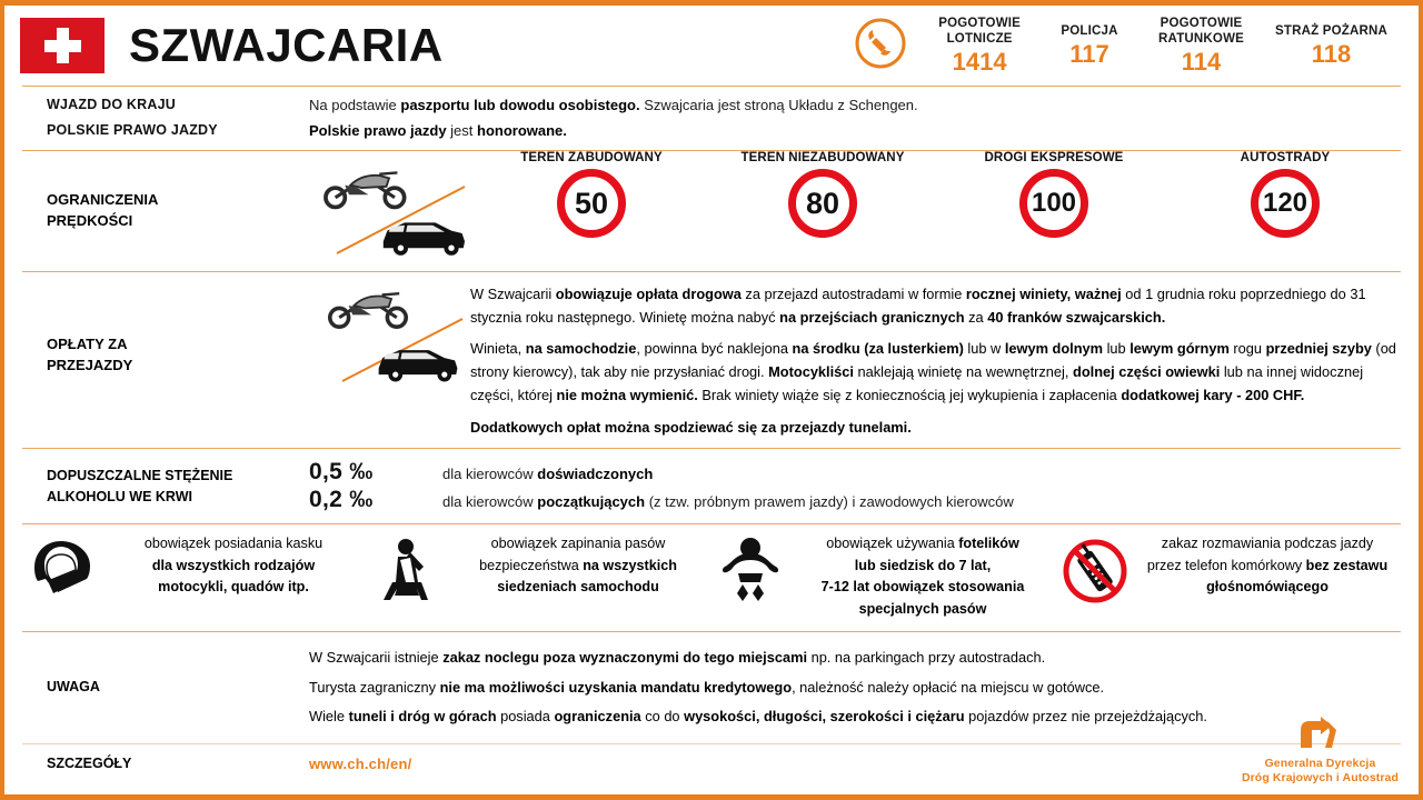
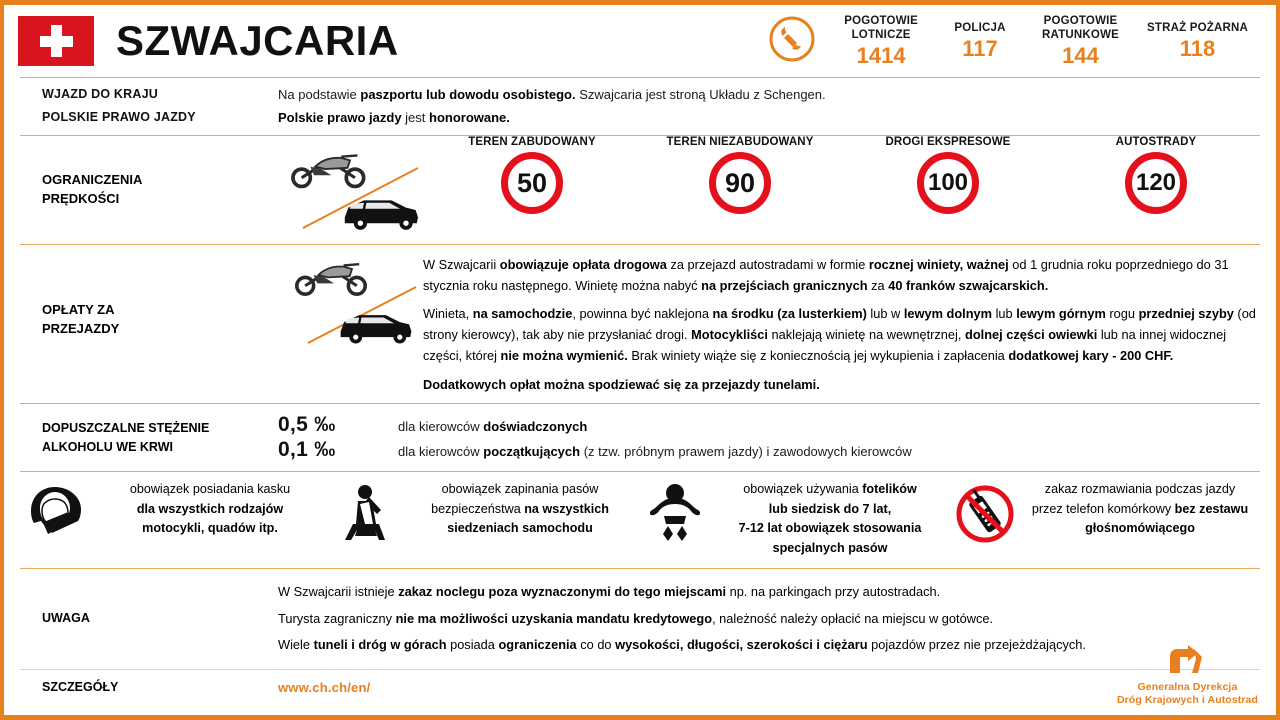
  SZWAJCARIA
  POGOTOWIE
  LOTNICZE
  1414
  POLICJA
  117
  POGOTOWIE
  RATUNKOWE
- 114
+ 144
  STRAŻ POŻARNA
  118
  WJAZD DO KRAJU
  Na podstawie paszportu lub dowodu osobistego. Szwajcaria jest stroną Układu z Schengen.
  POLSKIE PRAWO JAZDY
  Polskie prawo jazdy jest honorowane.
  OGRANICZENIA
  PRĘDKOŚCI
  TEREN ZABUDOWANY
  50
  TEREN NIEZABUDOWANY
- 80
+ 90
  DROGI EKSPRESOWE
  100
  AUTOSTRADY
  120
  OPŁATY ZA
  PRZEJAZDY
  W Szwajcarii obowiązuje opłata drogowa za przejazd autostradami w formie rocznej winiety, ważnej od 1 grudnia roku poprzedniego do 31 stycznia roku następnego. Winietę można nabyć na przejściach granicznych za 40 franków szwajcarskich.
  Winieta, na samochodzie, powinna być naklejona na środku (za lusterkiem) lub w lewym dolnym lub lewym górnym rogu przedniej szyby (od strony kierowcy), tak aby nie przysłaniać drogi. Motocykliści naklejają winietę na wewnętrznej, dolnej części owiewki lub na innej widocznej części, której nie można wymienić. Brak winiety wiąże się z koniecznością jej wykupienia i zapłacenia dodatkowej kary - 200 CHF.
  Dodatkowych opłat można spodziewać się za przejazdy tunelami.
  DOPUSZCZALNE STĘŻENIE
  ALKOHOLU WE KRWI
  0,5 ‰
  dla kierowców doświadczonych
- 0,2 ‰
+ 0,1 ‰
  dla kierowców początkujących (z tzw. próbnym prawem jazdy) i zawodowych kierowców
  obowiązek posiadania kasku
  dla wszystkich rodzajów
  motocykli, quadów itp.
  obowiązek zapinania pasów
  bezpieczeństwa na wszystkich
  siedzeniach samochodu
  obowiązek używania fotelików
  lub siedzisk do 7 lat,
  7-12 lat obowiązek stosowania
  specjalnych pasów
  zakaz rozmawiania podczas jazdy
  przez telefon komórkowy bez zestawu
  głośnomówiącego
  UWAGA
  W Szwajcarii istnieje zakaz noclegu poza wyznaczonymi do tego miejscami np. na parkingach przy autostradach.
  Turysta zagraniczny nie ma możliwości uzyskania mandatu kredytowego, należność należy opłacić na miejscu w gotówce.
  Wiele tuneli i dróg w górach posiada ograniczenia co do wysokości, długości, szerokości i ciężaru pojazdów przez nie przejeżdżających.
  SZCZEGÓŁY
  www.ch.ch/en/
  Generalna Dyrekcja
  Dróg Krajowych i Autostrad
